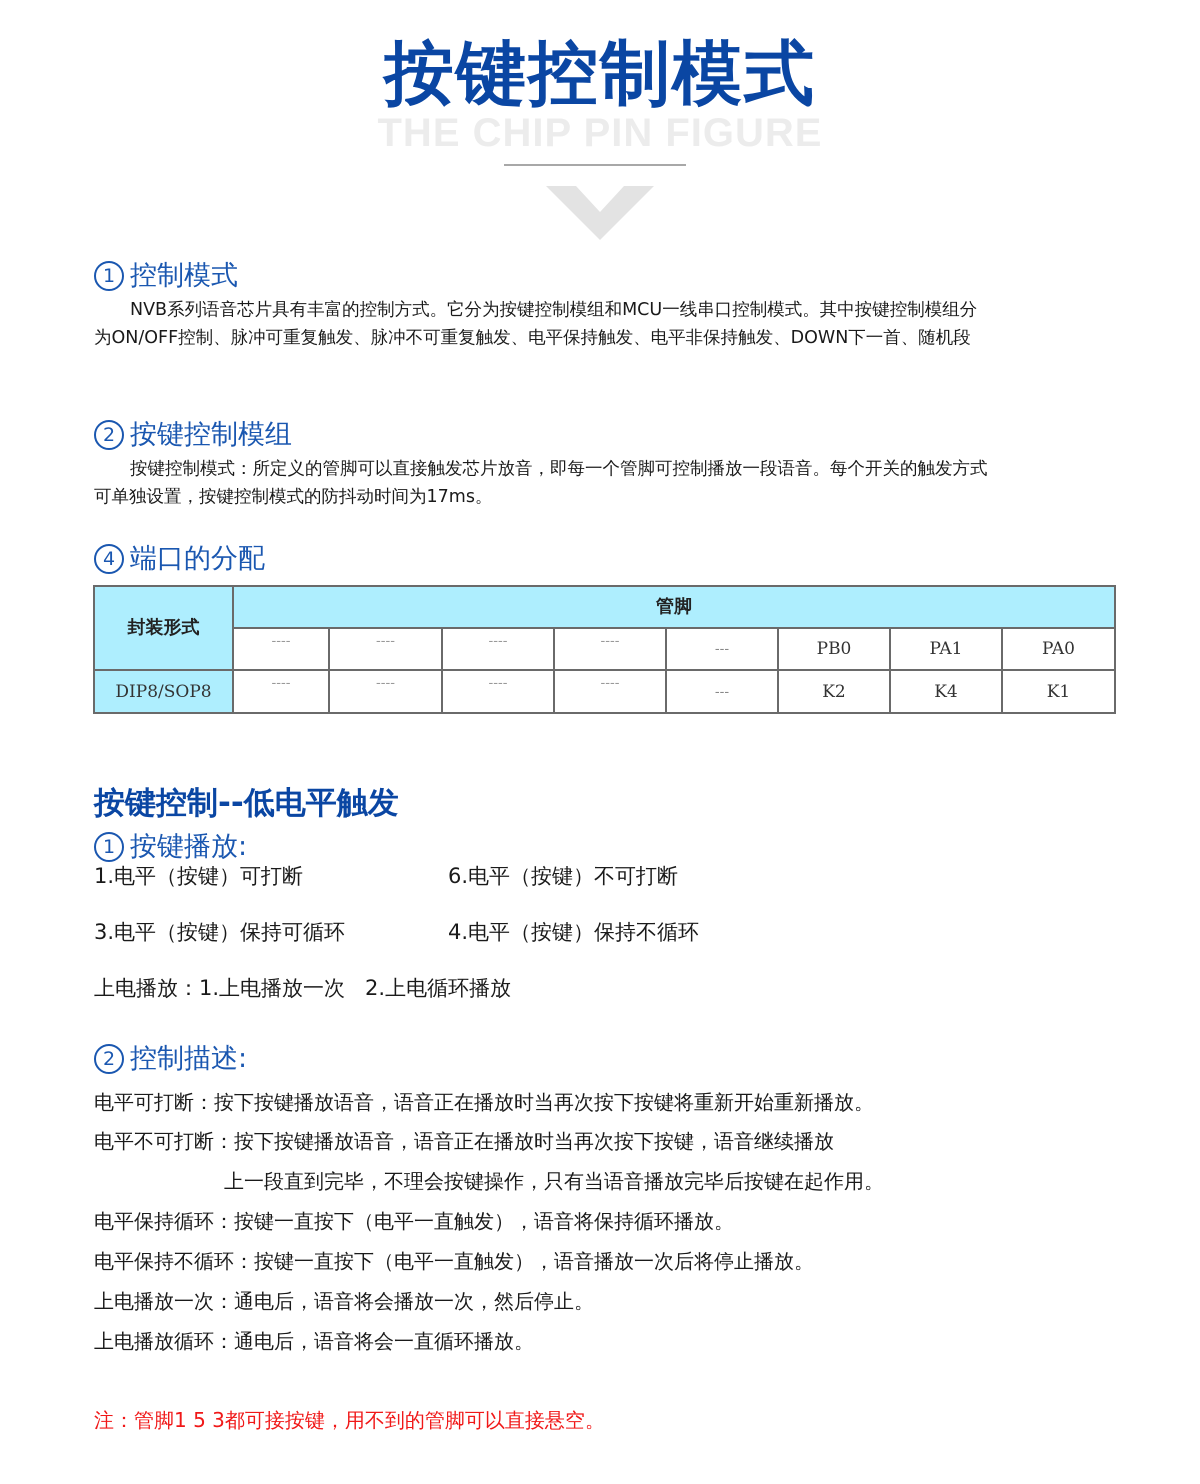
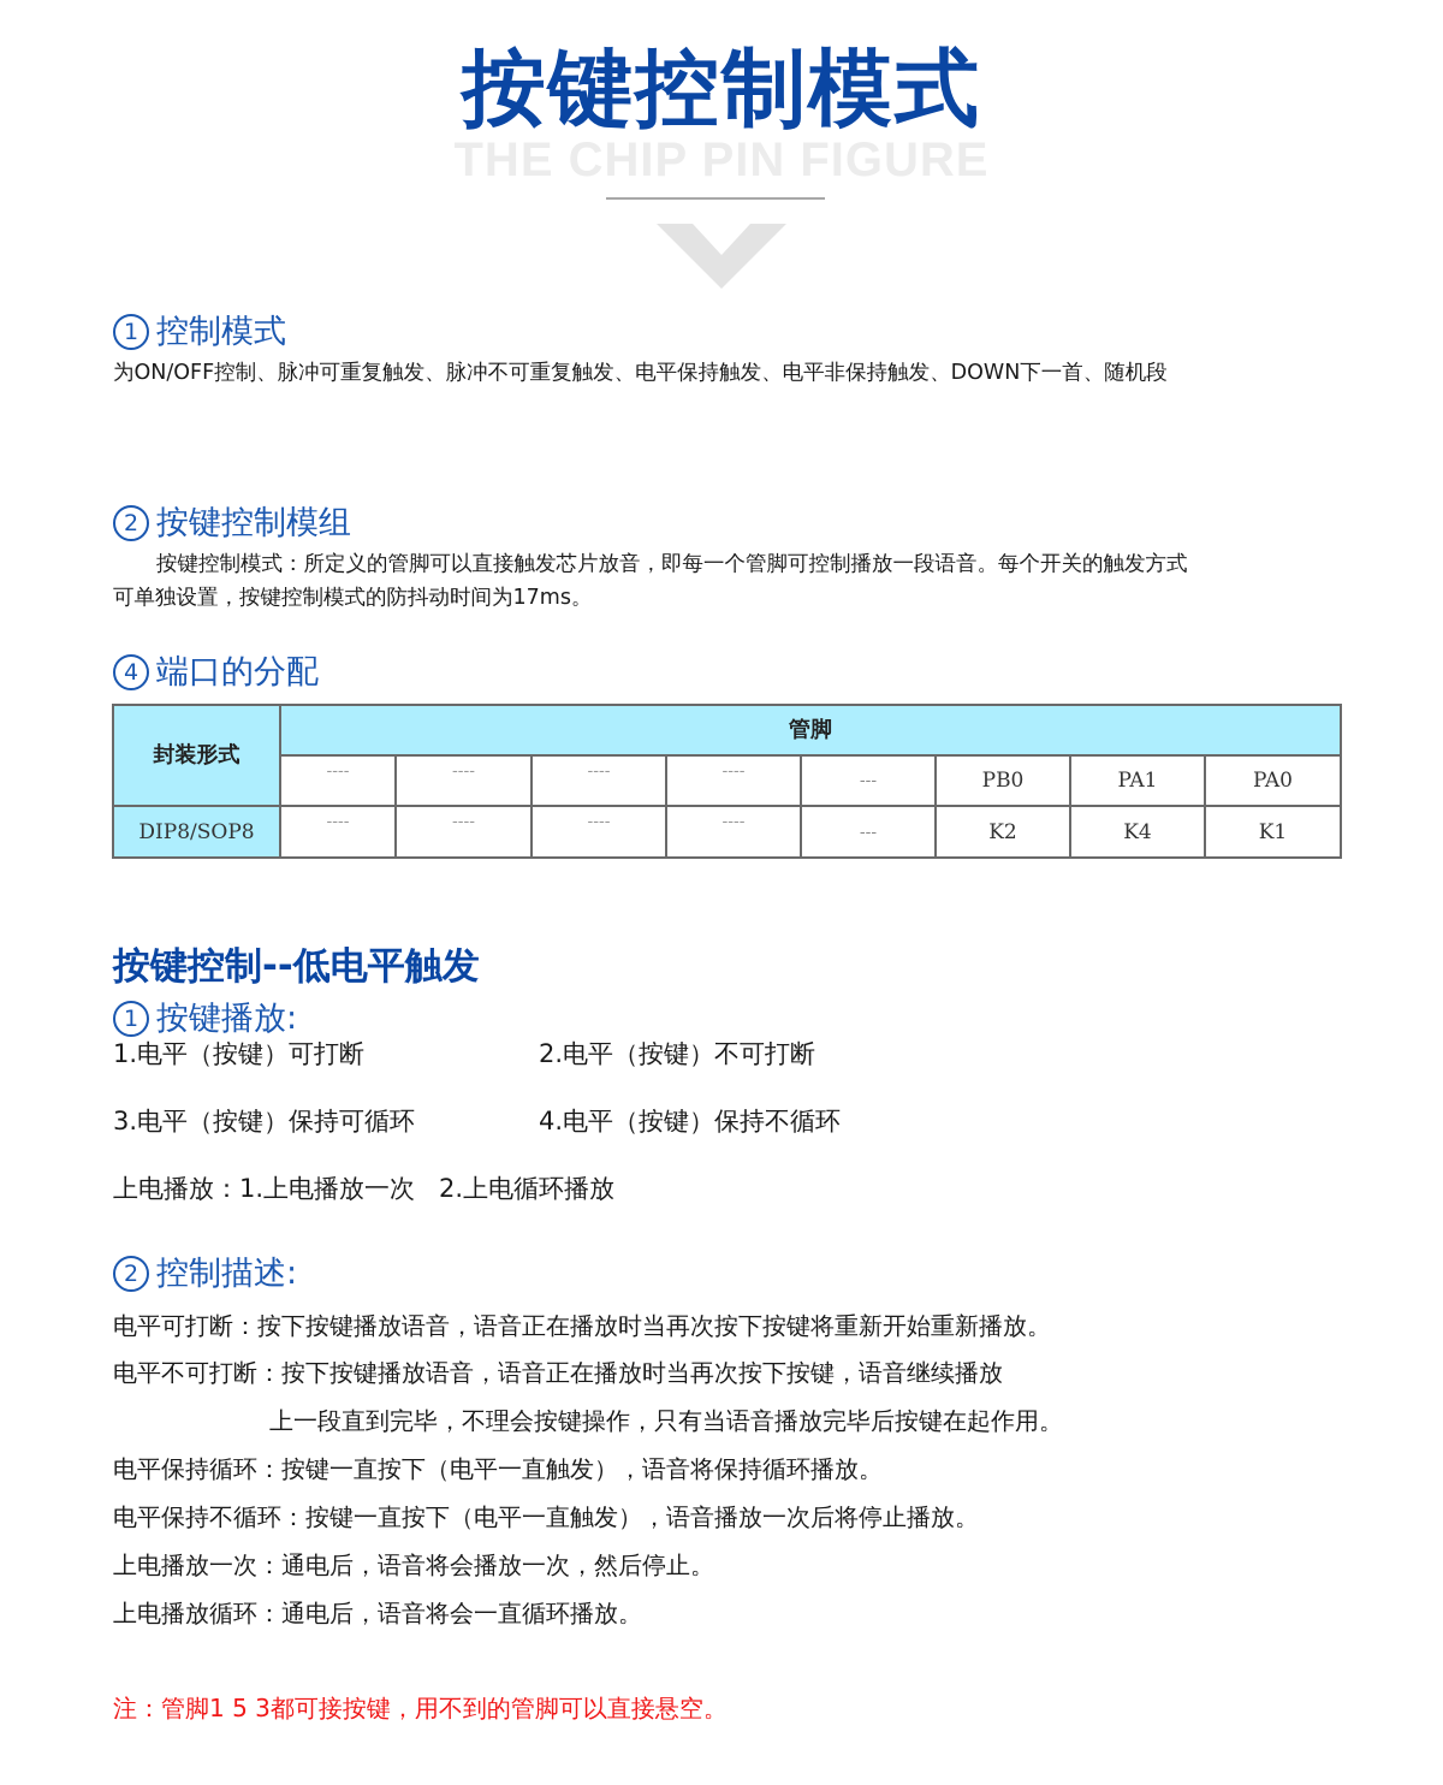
  按键控制模式
  1 控制模式
- NVB系列语音芯片具有丰富的控制方式。它分为按键控制模组和MCU一线串口控制模式。其中按键控制模组分
  为ON/OFF控制、脉冲可重复触发、脉冲不可重复触发、电平保持触发、电平非保持触发、DOWN下一首、随机段
  2 按键控制模组
  按键控制模式：所定义的管脚可以直接触发芯片放音，即每一个管脚可控制播放一段语音。每个开关的触发方式
  可单独设置，按键控制模式的防抖动时间为17ms。
  4 端口的分配
  封装形式	管脚
  ----	----	----	----	---	PB0	PA1	PA0
  DIP8/SOP8	----	----	----	----	---	K2	K4	K1
  按键控制--低电平触发
  1 按键播放:
  1.电平（按键）可打断
- 6.电平（按键）不可打断
+ 2.电平（按键）不可打断
  3.电平（按键）保持可循环
  4.电平（按键）保持不循环
  上电播放：1.上电播放一次 2.上电循环播放
  2 控制描述:
  电平可打断：按下按键播放语音，语音正在播放时当再次按下按键将重新开始重新播放。
  电平不可打断：按下按键播放语音，语音正在播放时当再次按下按键，语音继续播放
  上一段直到完毕，不理会按键操作，只有当语音播放完毕后按键在起作用。
  电平保持循环：按键一直按下（电平一直触发），语音将保持循环播放。
  电平保持不循环：按键一直按下（电平一直触发），语音播放一次后将停止播放。
  上电播放一次：通电后，语音将会播放一次，然后停止。
  上电播放循环：通电后，语音将会一直循环播放。
  注：管脚1 5 3都可接按键，用不到的管脚可以直接悬空。
